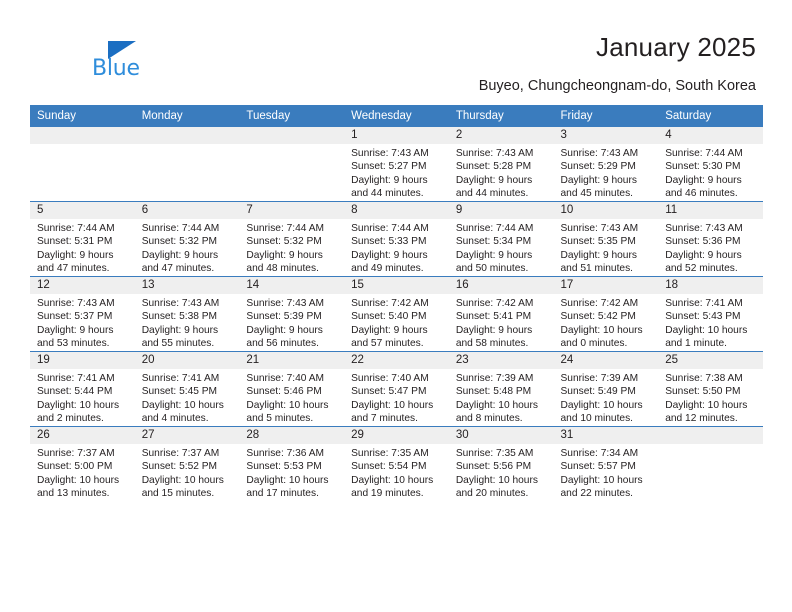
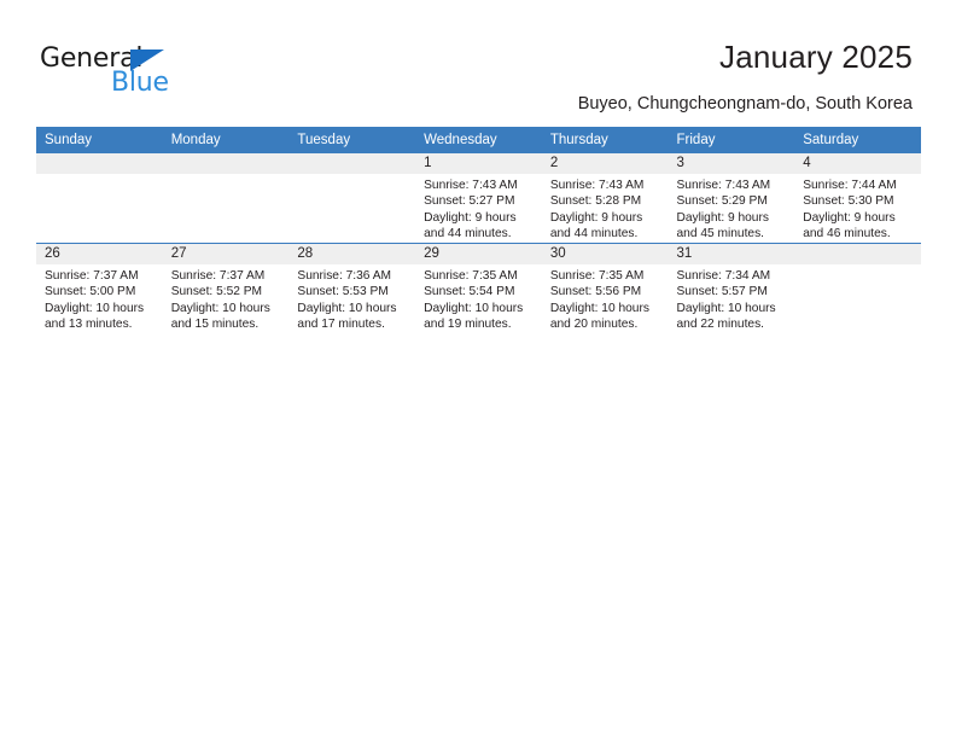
+ General
  Blue
  January 2025
  Buyeo, Chungcheongnam-do, South Korea
  Sunday	Monday	Tuesday	Wednesday	Thursday	Friday	Saturday
  			1Sunrise: 7:43 AMSunset: 5:27 PMDaylight: 9 hoursand 44 minutes.	2Sunrise: 7:43 AMSunset: 5:28 PMDaylight: 9 hoursand 44 minutes.	3Sunrise: 7:43 AMSunset: 5:29 PMDaylight: 9 hoursand 45 minutes.	4Sunrise: 7:44 AMSunset: 5:30 PMDaylight: 9 hoursand 46 minutes.
- 5Sunrise: 7:44 AMSunset: 5:31 PMDaylight: 9 hoursand 47 minutes.	6Sunrise: 7:44 AMSunset: 5:32 PMDaylight: 9 hoursand 47 minutes.	7Sunrise: 7:44 AMSunset: 5:32 PMDaylight: 9 hoursand 48 minutes.	8Sunrise: 7:44 AMSunset: 5:33 PMDaylight: 9 hoursand 49 minutes.	9Sunrise: 7:44 AMSunset: 5:34 PMDaylight: 9 hoursand 50 minutes.	10Sunrise: 7:43 AMSunset: 5:35 PMDaylight: 9 hoursand 51 minutes.	11Sunrise: 7:43 AMSunset: 5:36 PMDaylight: 9 hoursand 52 minutes.
- 12Sunrise: 7:43 AMSunset: 5:37 PMDaylight: 9 hoursand 53 minutes.	13Sunrise: 7:43 AMSunset: 5:38 PMDaylight: 9 hoursand 55 minutes.	14Sunrise: 7:43 AMSunset: 5:39 PMDaylight: 9 hoursand 56 minutes.	15Sunrise: 7:42 AMSunset: 5:40 PMDaylight: 9 hoursand 57 minutes.	16Sunrise: 7:42 AMSunset: 5:41 PMDaylight: 9 hoursand 58 minutes.	17Sunrise: 7:42 AMSunset: 5:42 PMDaylight: 10 hoursand 0 minutes.	18Sunrise: 7:41 AMSunset: 5:43 PMDaylight: 10 hoursand 1 minute.
- 19Sunrise: 7:41 AMSunset: 5:44 PMDaylight: 10 hoursand 2 minutes.	20Sunrise: 7:41 AMSunset: 5:45 PMDaylight: 10 hoursand 4 minutes.	21Sunrise: 7:40 AMSunset: 5:46 PMDaylight: 10 hoursand 5 minutes.	22Sunrise: 7:40 AMSunset: 5:47 PMDaylight: 10 hoursand 7 minutes.	23Sunrise: 7:39 AMSunset: 5:48 PMDaylight: 10 hoursand 8 minutes.	24Sunrise: 7:39 AMSunset: 5:49 PMDaylight: 10 hoursand 10 minutes.	25Sunrise: 7:38 AMSunset: 5:50 PMDaylight: 10 hoursand 12 minutes.
  26Sunrise: 7:37 AMSunset: 5:00 PMDaylight: 10 hoursand 13 minutes.	27Sunrise: 7:37 AMSunset: 5:52 PMDaylight: 10 hoursand 15 minutes.	28Sunrise: 7:36 AMSunset: 5:53 PMDaylight: 10 hoursand 17 minutes.	29Sunrise: 7:35 AMSunset: 5:54 PMDaylight: 10 hoursand 19 minutes.	30Sunrise: 7:35 AMSunset: 5:56 PMDaylight: 10 hoursand 20 minutes.	31Sunrise: 7:34 AMSunset: 5:57 PMDaylight: 10 hoursand 22 minutes.
